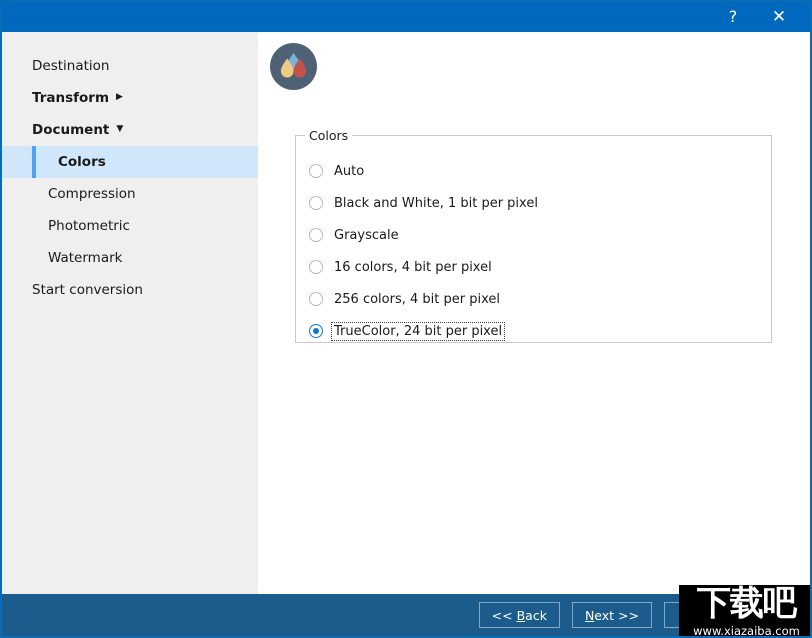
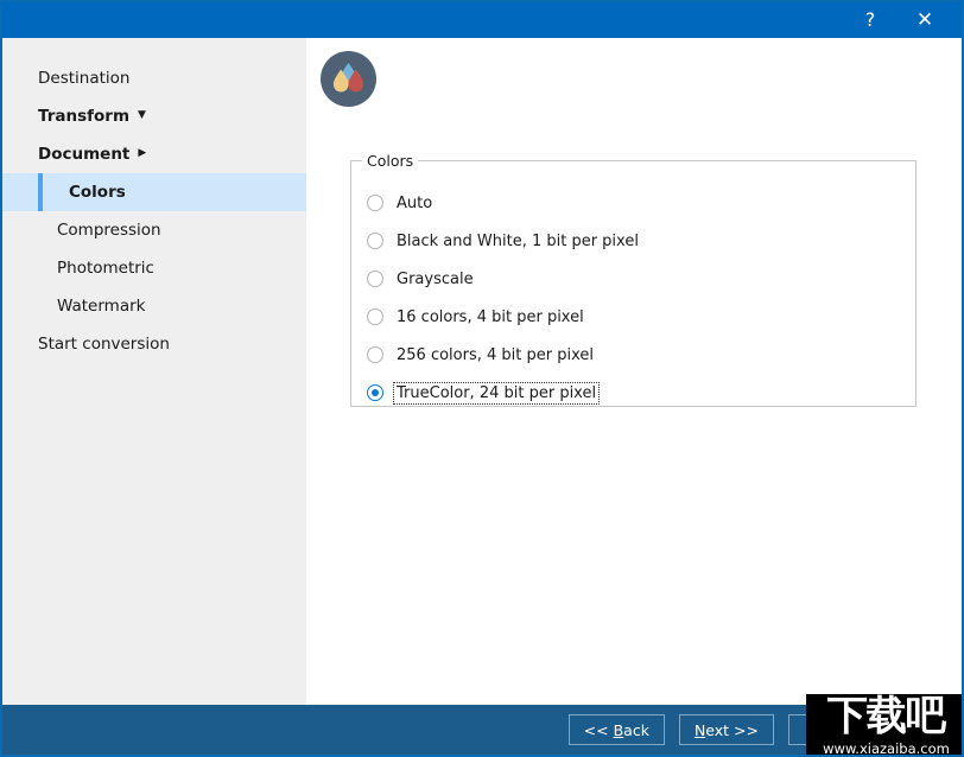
  ?
  ✕
  Destination
  Transform
- ▶
+ ▼
  Document
- ▼
+ ▶
  Colors
  Compression
  Photometric
  Watermark
  Start conversion
  Colors
  Auto
  Black and White, 1 bit per pixel
  Grayscale
  16 colors, 4 bit per pixel
  256 colors, 4 bit per pixel
  TrueColor, 24 bit per pixel
  << Back
  Next >>
  下载吧
  www.xiazaiba.com
